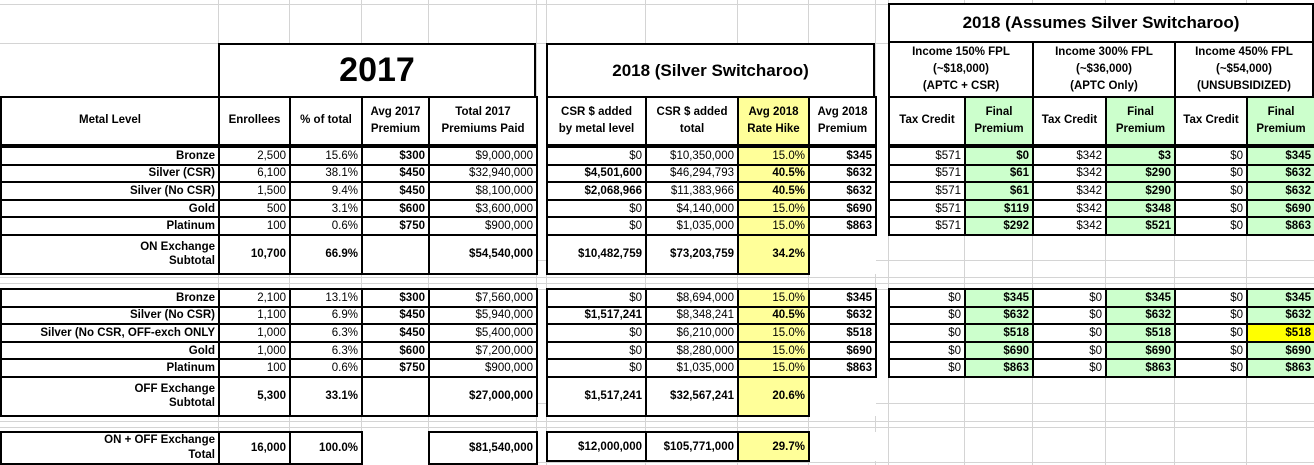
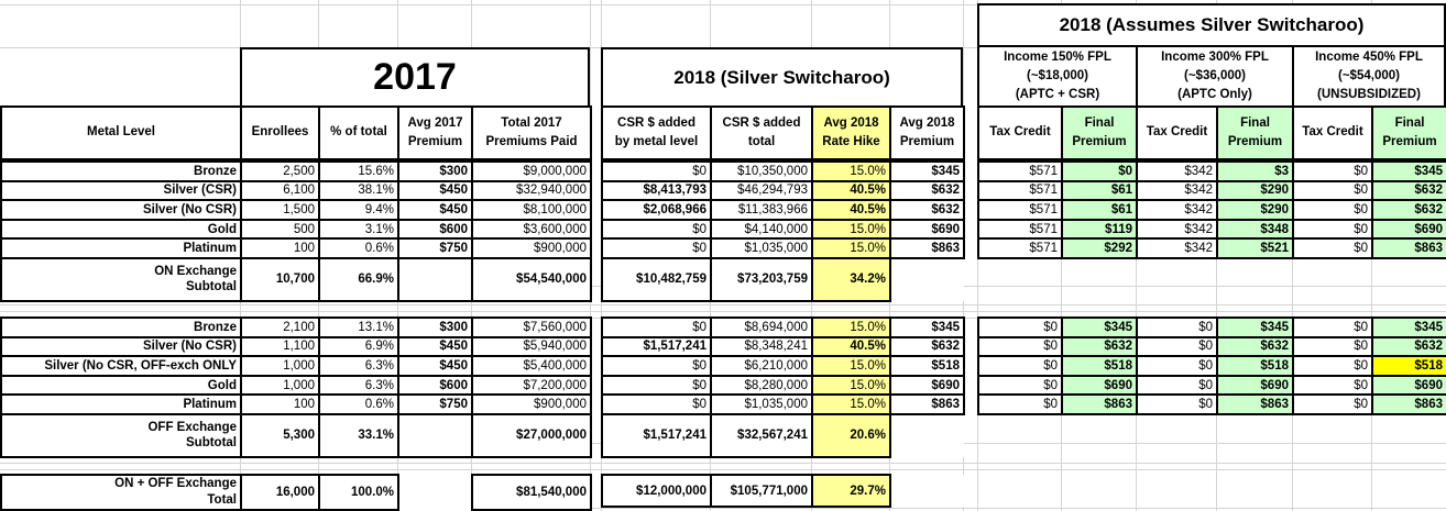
  2017
  2018 (Silver Switcharoo)
  2018 (Assumes Silver Switcharoo)
  Income 150% FPL
  (~$18,000)
  (APTC + CSR)
  Income 300% FPL
  (~$36,000)
  (APTC Only)
  Income 450% FPL
  (~$54,000)
  (UNSUBSIDIZED)
  Metal Level	Enrollees	% of total	Avg 2017 Premium	Total 2017 Premiums Paid
  CSR $ added by metal level	CSR $ added total	Avg 2018 Rate Hike	Avg 2018 Premium
  Tax Credit	Final Premium	Tax Credit	Final Premium	Tax Credit	Final Premium
  Bronze	2,500	15.6%	$300	$9,000,000
  Silver (CSR)	6,100	38.1%	$450	$32,940,000
  Silver (No CSR)	1,500	9.4%	$450	$8,100,000
  Gold	500	3.1%	$600	$3,600,000
  Platinum	100	0.6%	$750	$900,000
  ON Exchange Subtotal	10,700	66.9%		$54,540,000
  $0	$10,350,000	15.0%	$345
- $4,501,600	$46,294,793	40.5%	$632
+ $8,413,793	$46,294,793	40.5%	$632
  $2,068,966	$11,383,966	40.5%	$632
  $0	$4,140,000	15.0%	$690
  $0	$1,035,000	15.0%	$863
  $10,482,759	$73,203,759	34.2%
  $571	$0	$342	$3	$0	$345
  $571	$61	$342	$290	$0	$632
  $571	$61	$342	$290	$0	$632
  $571	$119	$342	$348	$0	$690
  $571	$292	$342	$521	$0	$863
  Bronze	2,100	13.1%	$300	$7,560,000
  Silver (No CSR)	1,100	6.9%	$450	$5,940,000
  Silver (No CSR, OFF-exch ONLY	1,000	6.3%	$450	$5,400,000
  Gold	1,000	6.3%	$600	$7,200,000
  Platinum	100	0.6%	$750	$900,000
  OFF Exchange Subtotal	5,300	33.1%		$27,000,000
  $0	$8,694,000	15.0%	$345
  $1,517,241	$8,348,241	40.5%	$632
  $0	$6,210,000	15.0%	$518
  $0	$8,280,000	15.0%	$690
  $0	$1,035,000	15.0%	$863
  $1,517,241	$32,567,241	20.6%
  $0	$345	$0	$345	$0	$345
  $0	$632	$0	$632	$0	$632
  $0	$518	$0	$518	$0	$518
  $0	$690	$0	$690	$0	$690
  $0	$863	$0	$863	$0	$863
  ON + OFF Exchange Total	16,000	100.0%		$81,540,000
  $12,000,000	$105,771,000	29.7%
